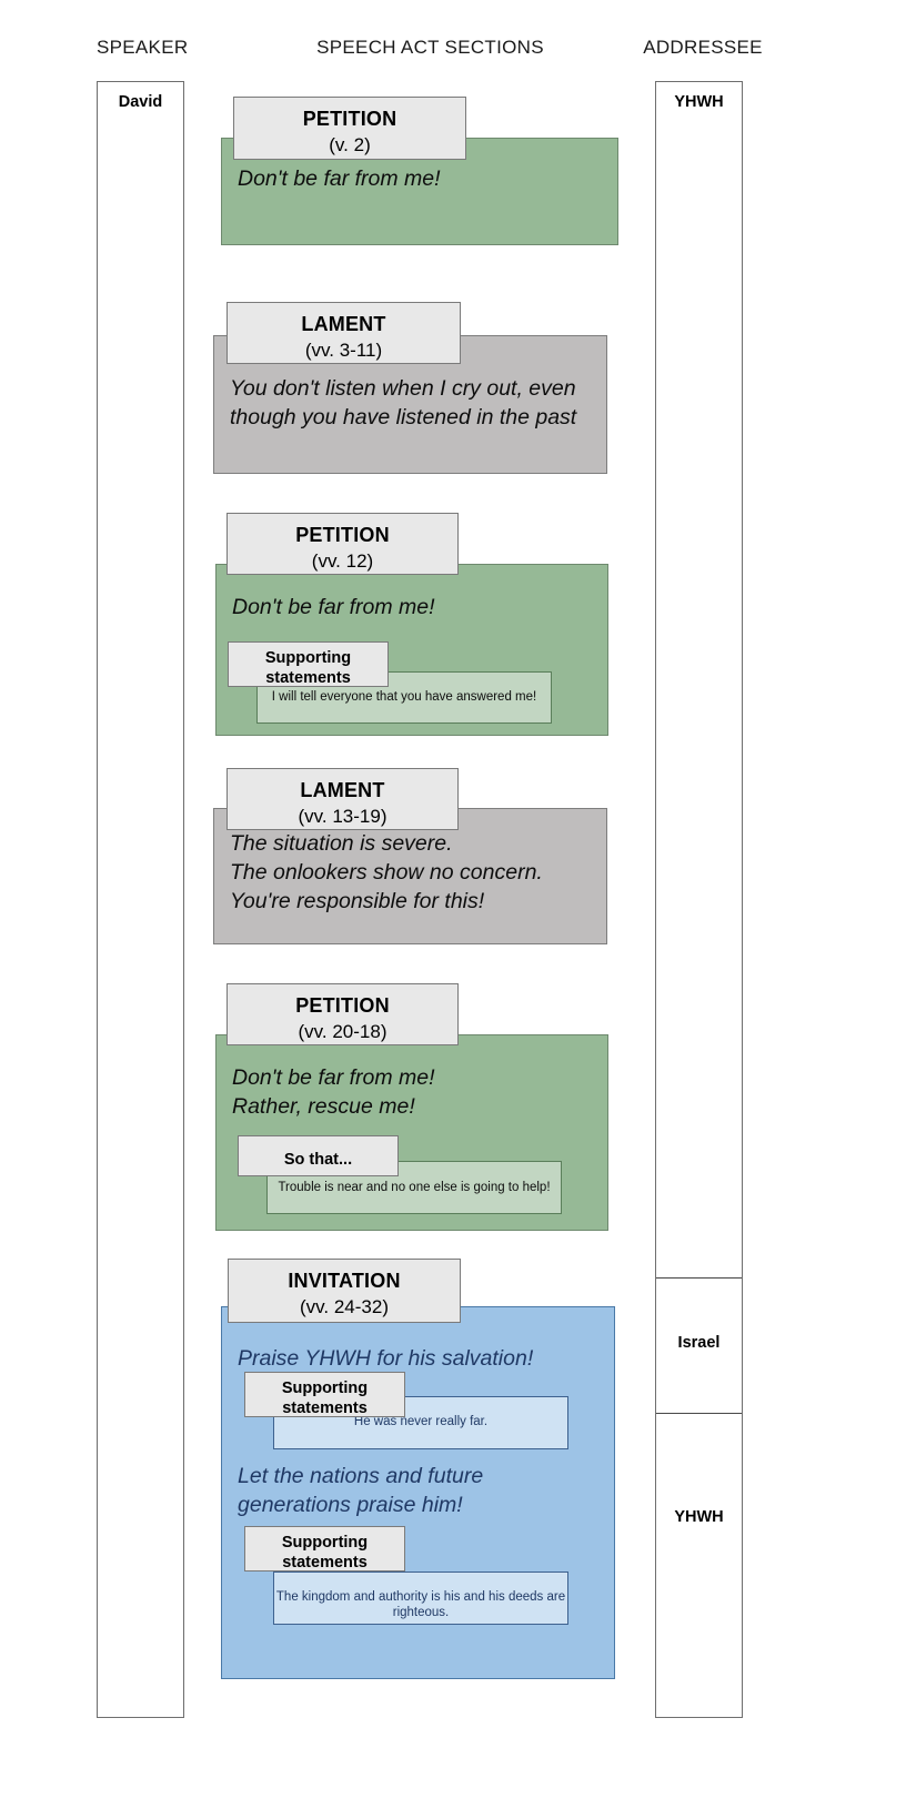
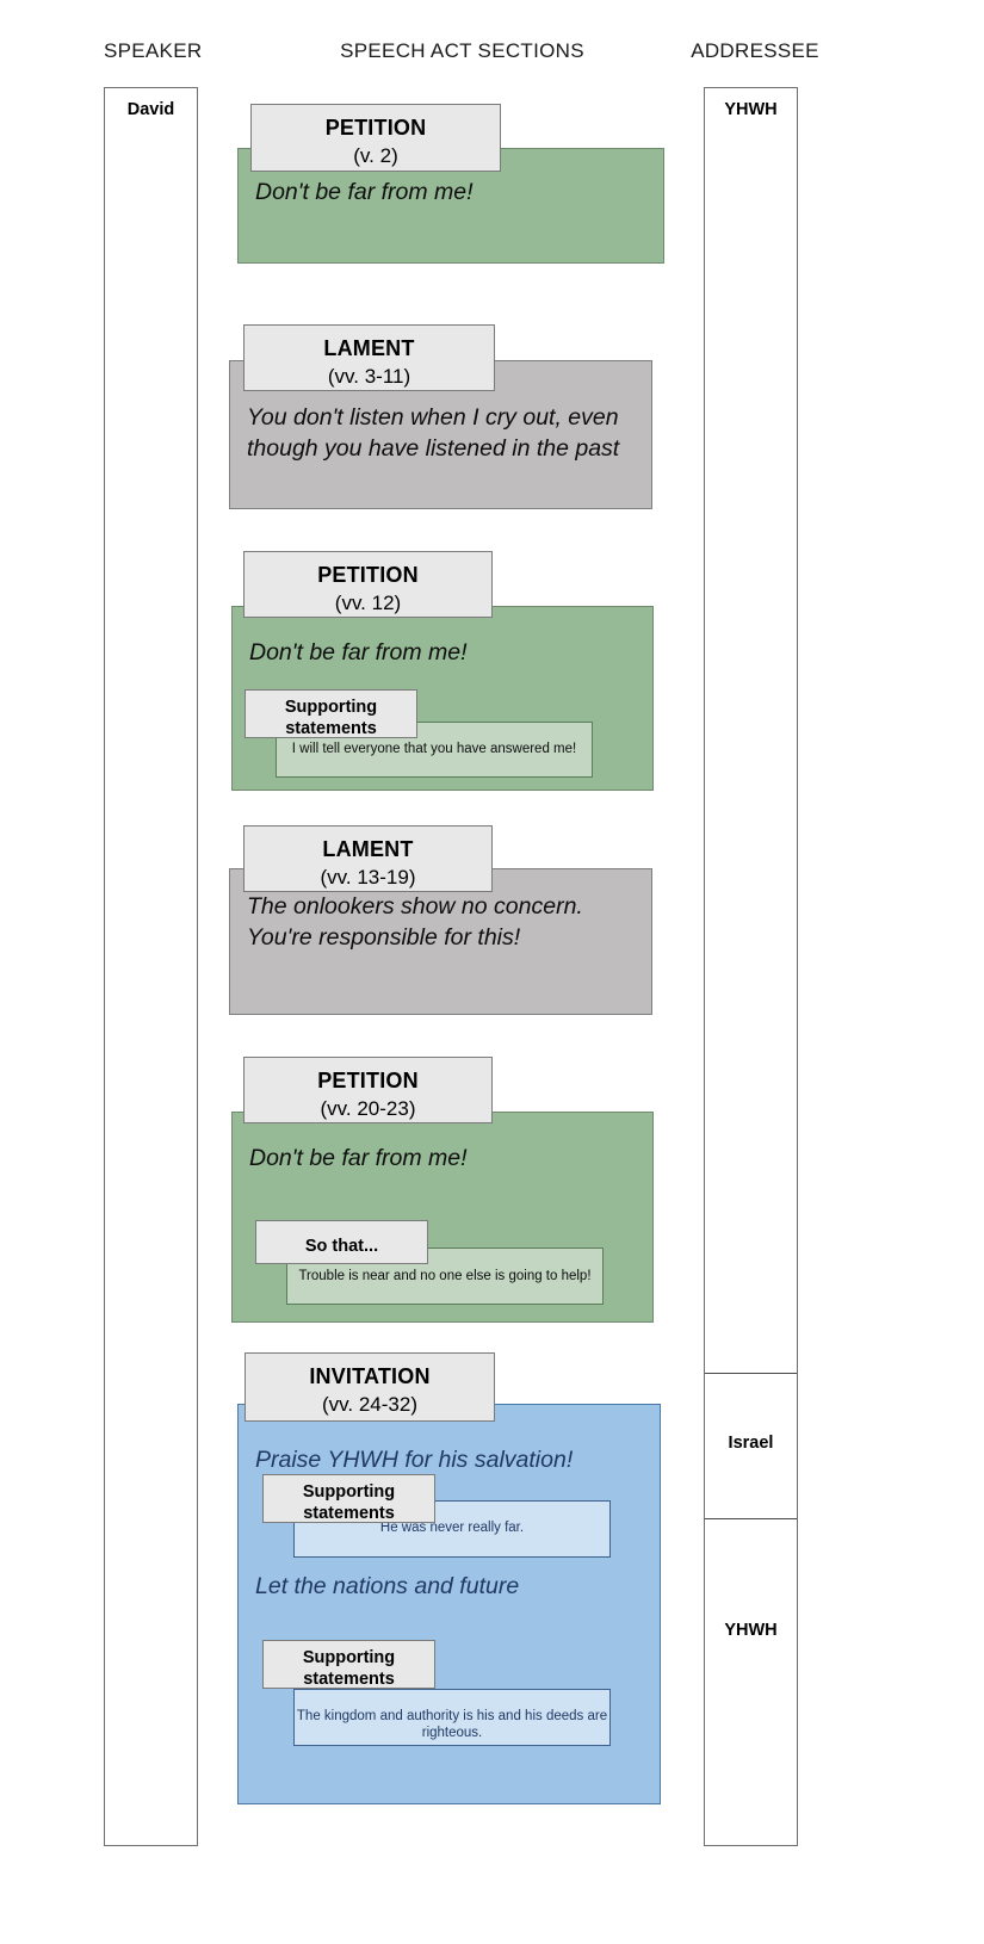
  SPEAKER
  SPEECH ACT SECTIONS
  ADDRESSEE
  David
  YHWH
  Israel
  YHWH
  Don't be far from me!
  PETITION
  (v. 2)
  You don't listen when I cry out, even
  though you have listened in the past
  LAMENT
  (vv. 3-11)
  Don't be far from me!
  I will tell everyone that you have answered me!
  PETITION
  (vv. 12)
  Supporting
  statements
- The situation is severe.
  The onlookers show no concern.
  You're responsible for this!
  LAMENT
  (vv. 13-19)
  Don't be far from me!
- Rather, rescue me!
  Trouble is near and no one else is going to help!
  PETITION
- (vv. 20-18)
+ (vv. 20-23)
  So that...
  Praise YHWH for his salvation!
  He was never really far.
  Let the nations and future
- generations praise him!
  The kingdom and authority is his and his deeds are righteous.
  INVITATION
  (vv. 24-32)
  Supporting
  statements
  Supporting
  statements
